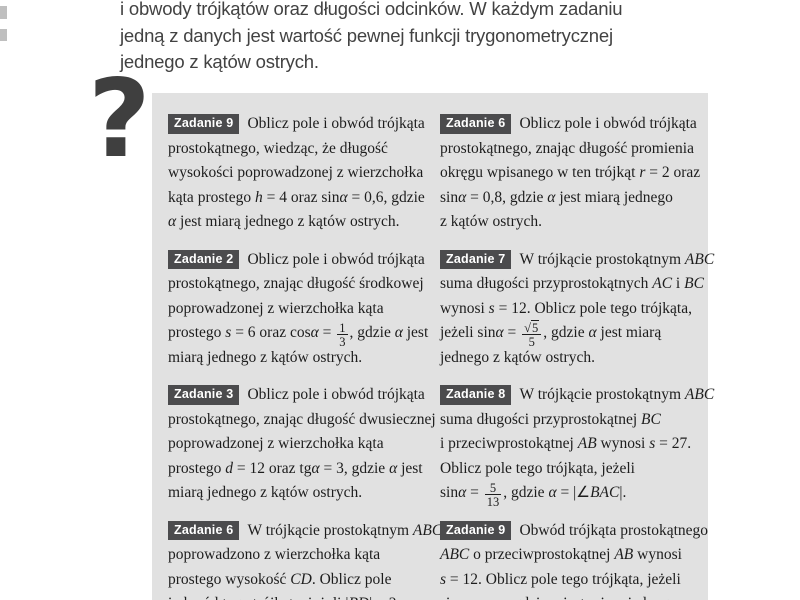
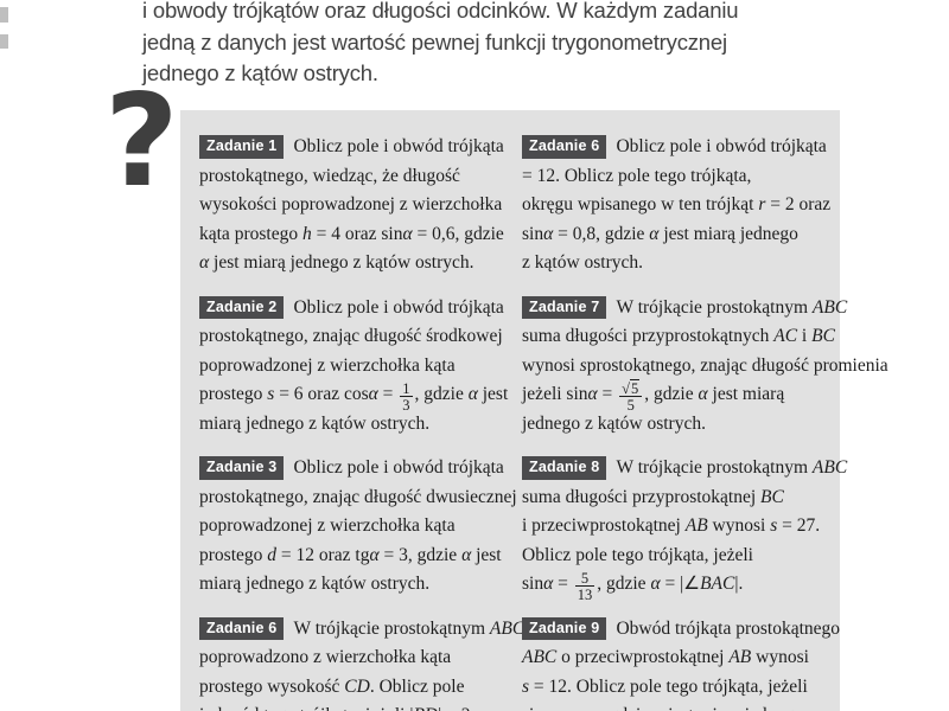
  i obwody trójkątów oraz długości odcinków. W każdym zadaniu
  jedną z danych jest wartość pewnej funkcji trygonometrycznej
  jednego z kątów ostrych.
  ?
- Zadanie 9 Oblicz pole i obwód trójkąta
+ Zadanie 1 Oblicz pole i obwód trójkąta
  prostokątnego, wiedząc, że długość
  wysokości poprowadzonej z wierzchołka
  kąta prostego h = 4 oraz sinα = 0,6, gdzie
  α jest miarą jednego z kątów ostrych.
  Zadanie 2 Oblicz pole i obwód trójkąta
  prostokątnego, znając długość środkowej
  poprowadzonej z wierzchołka kąta
  prostego s = 6 oraz cosα =
  1
  3
  , gdzie α jest
  miarą jednego z kątów ostrych.
  Zadanie 3 Oblicz pole i obwód trójkąta
  prostokątnego, znając długość dwusiecznej
  poprowadzonej z wierzchołka kąta
  prostego d = 12 oraz tgα = 3, gdzie α jest
  miarą jednego z kątów ostrych.
  Zadanie 6 W trójkącie prostokątnym ABC
  poprowadzono z wierzchołka kąta
  prostego wysokość CD. Oblicz pole
  Zadanie 6 Oblicz pole i obwód trójkąta
- prostokątnego, znając długość promienia
+ = 12. Oblicz pole tego trójkąta,
  okręgu wpisanego w ten trójkąt r = 2 oraz
  sinα = 0,8, gdzie α jest miarą jednego
  z kątów ostrych.
  Zadanie 7 W trójkącie prostokątnym ABC
  suma długości przyprostokątnych AC i BC
- wynosi s = 12. Oblicz pole tego trójkąta,
+ wynosi sprostokątnego, znając długość promienia
  jeżeli sinα =
  √5
  5
  , gdzie α jest miarą
  jednego z kątów ostrych.
  Zadanie 8 W trójkącie prostokątnym ABC
  suma długości przyprostokątnej BC
  i przeciwprostokątnej AB wynosi s = 27.
  Oblicz pole tego trójkąta, jeżeli
  sinα =
  5
  13
  , gdzie α = |∠BAC|.
  Zadanie 9 Obwód trójkąta prostokątnego
  ABC o przeciwprostokątnej AB wynosi
  s = 12. Oblicz pole tego trójkąta, jeżeli
